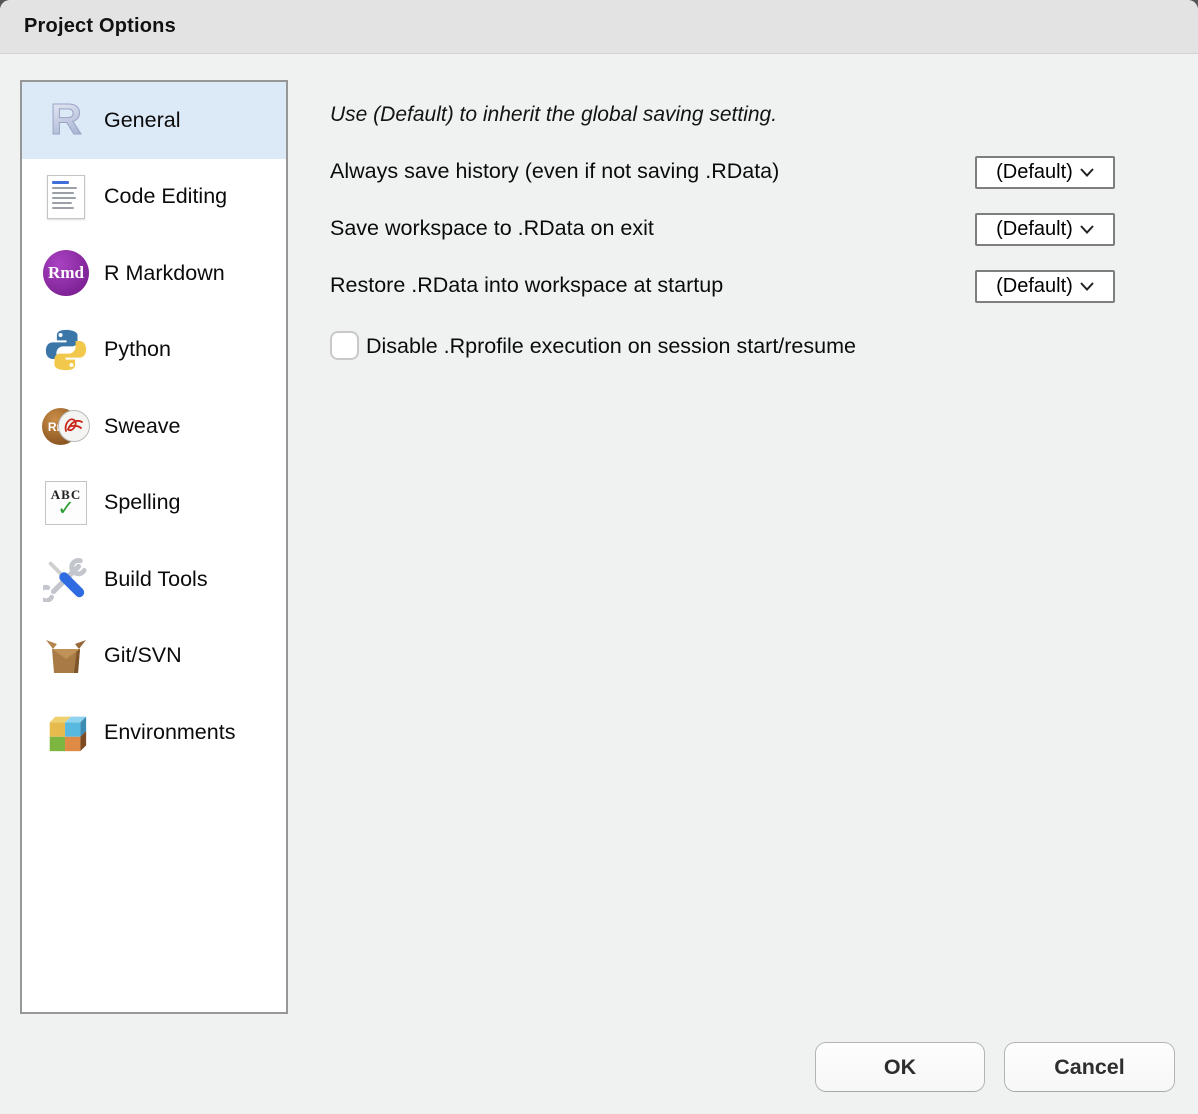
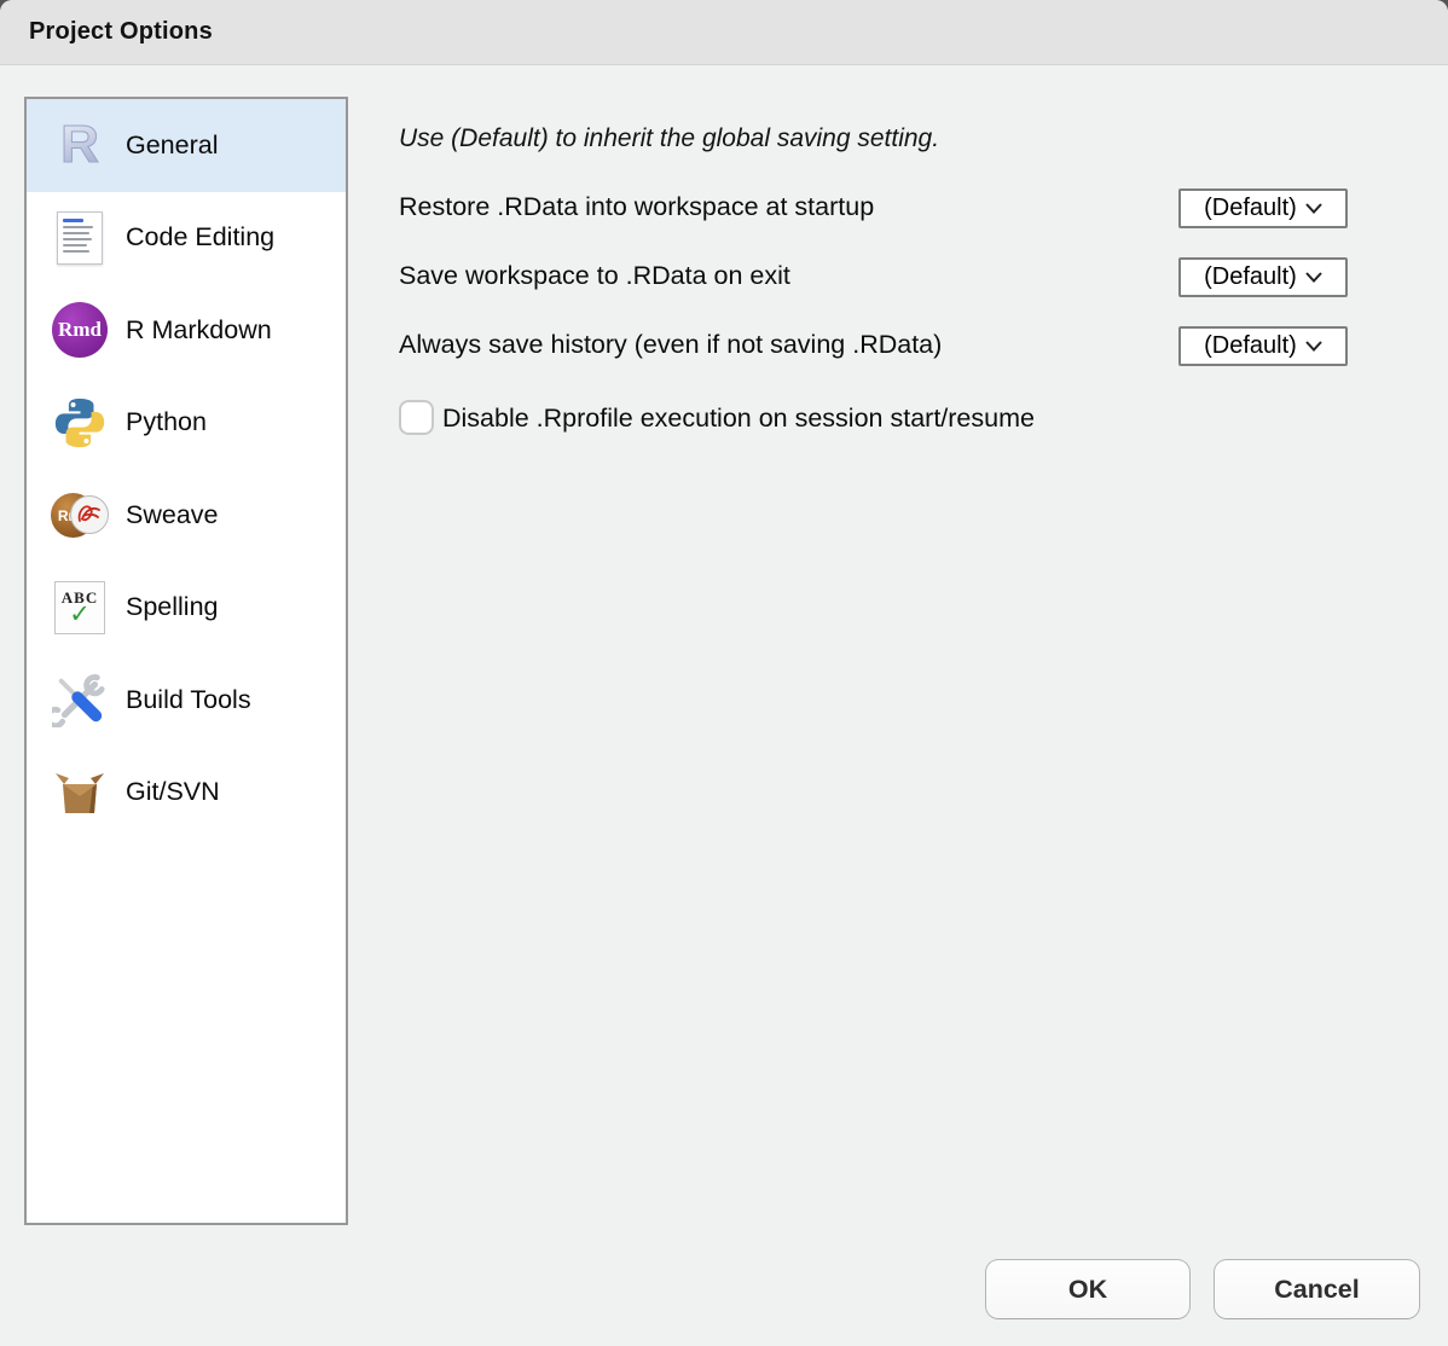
  Project Options
  R
  General
  Code Editing
  Rmd
  R Markdown
  Python
  Sweave
  ABC
  ✓
  Spelling
  Build Tools
  Git/SVN
- Environments
  Use (Default) to inherit the global saving setting.
- Always save history (even if not saving .RData)
+ Restore .RData into workspace at startup
  (Default)
  Save workspace to .RData on exit
  (Default)
- Restore .RData into workspace at startup
+ Always save history (even if not saving .RData)
  (Default)
  Disable .Rprofile execution on session start/resume
  OK
  Cancel
